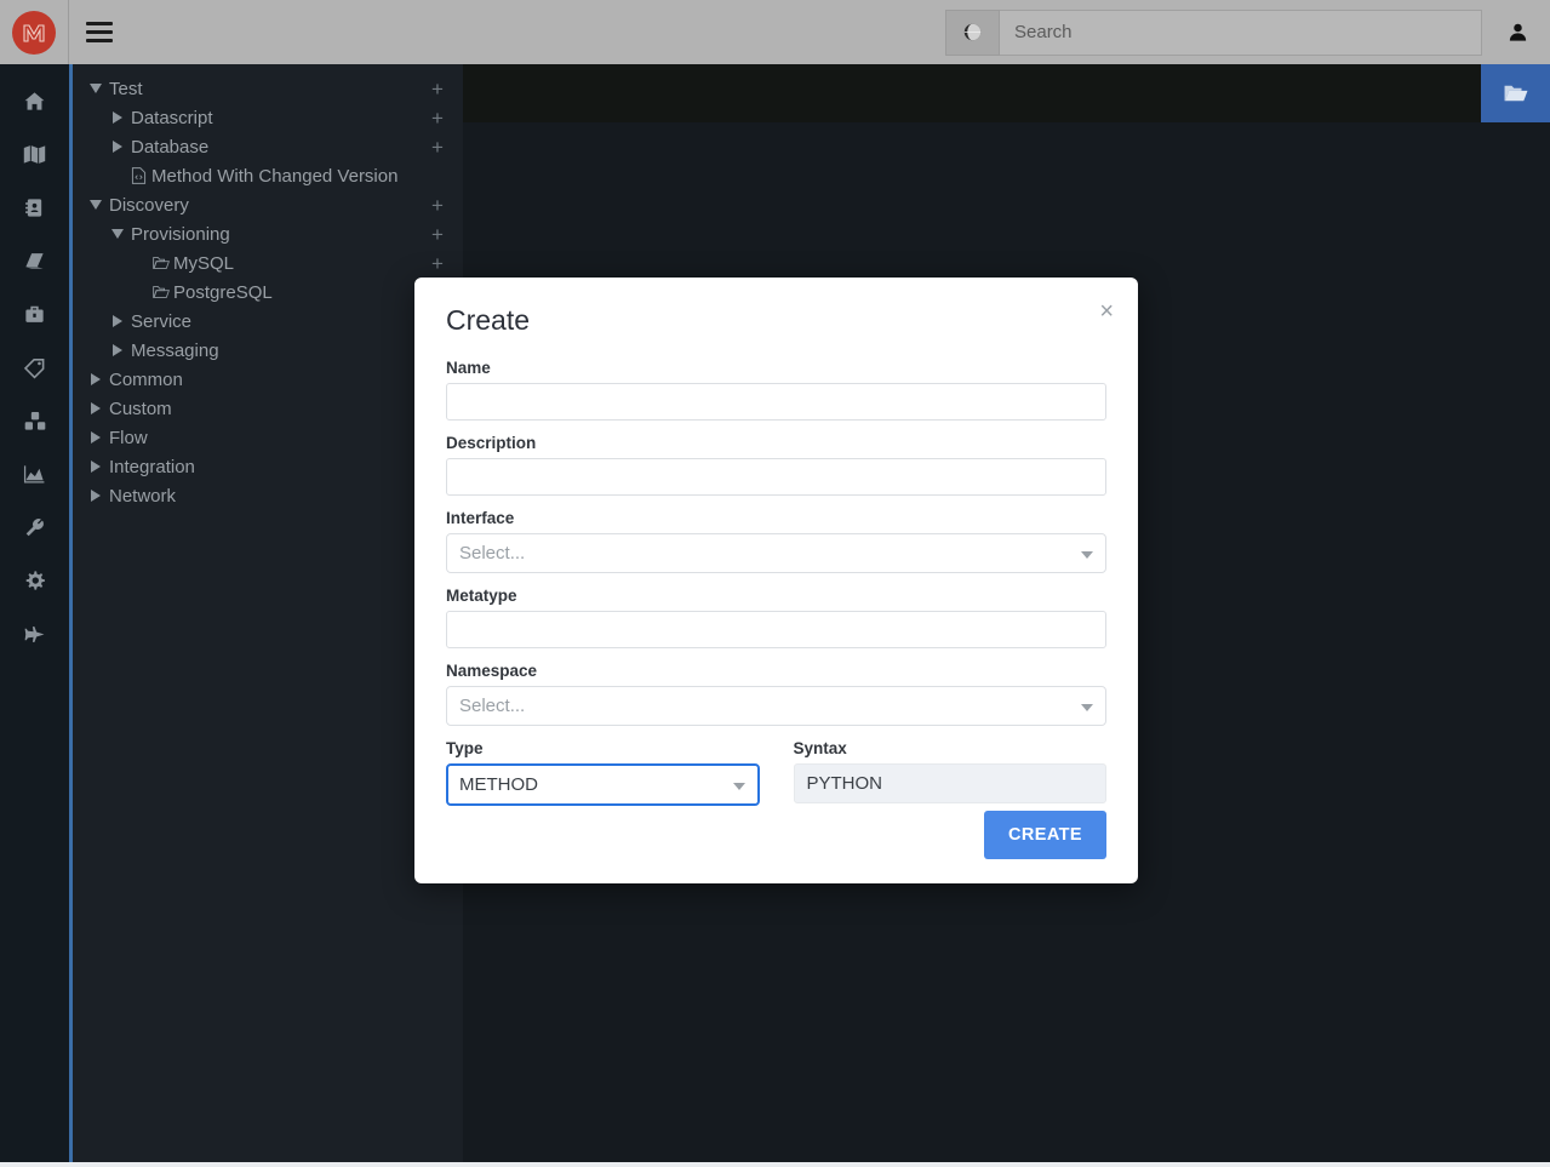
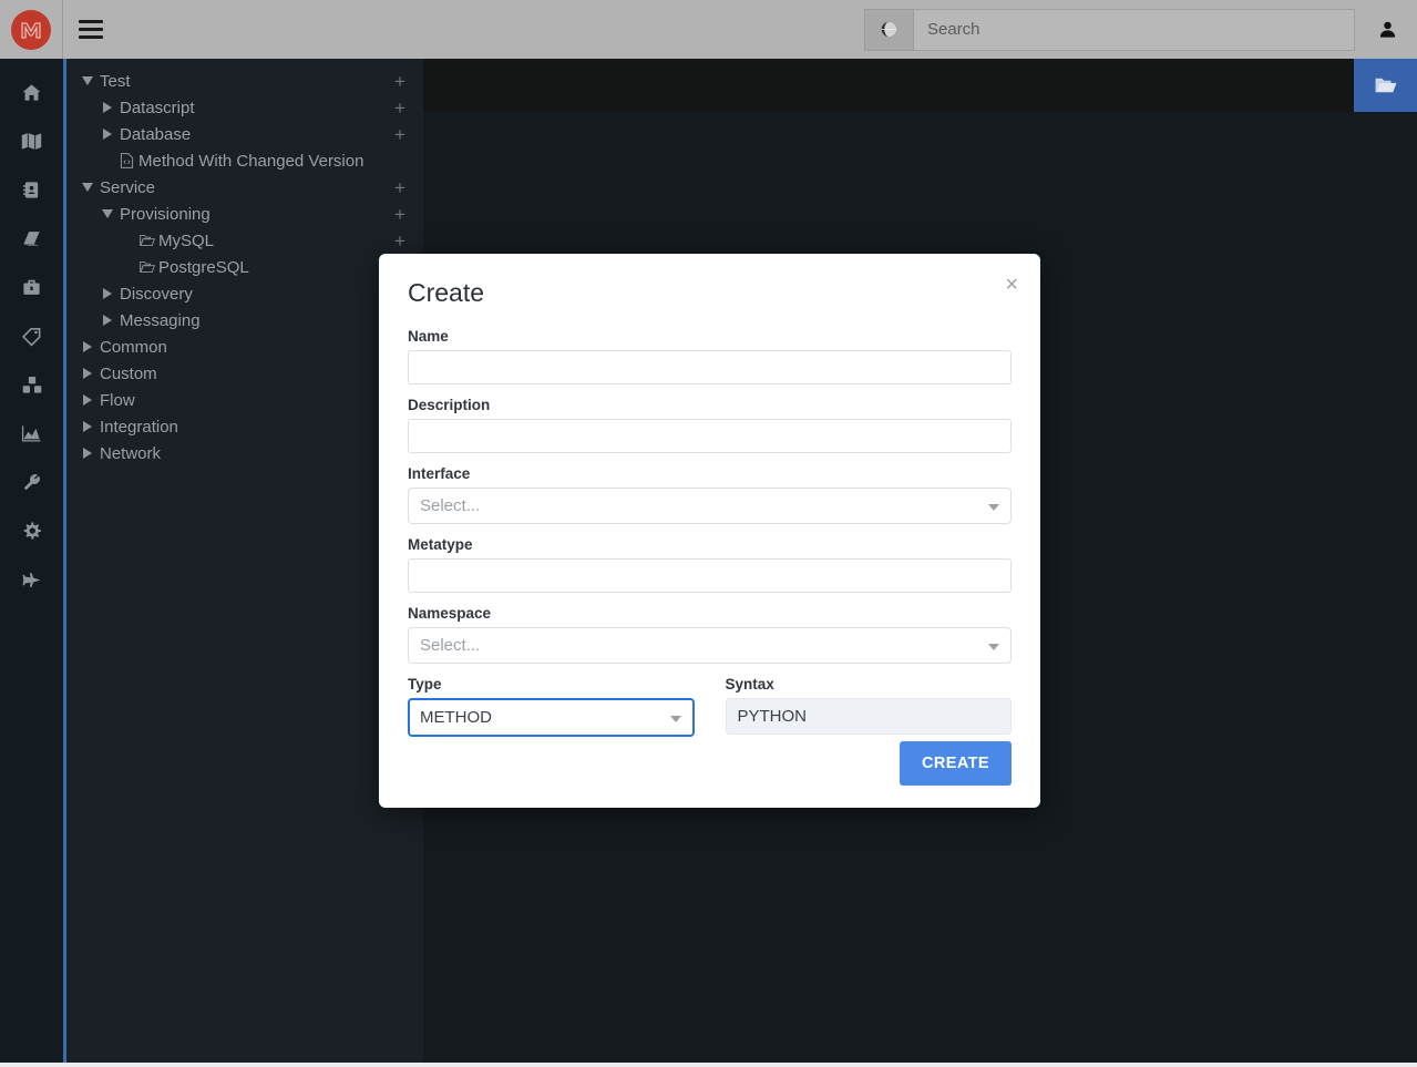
  Search
  Test
  +
  Datascript
  +
  Database
  +
  Method With Changed Version
- Discovery
+ Service
  +
  Provisioning
  +
  MySQL
  +
  PostgreSQL
- Service
+ Discovery
  Messaging
  Common
  Custom
  Flow
  Integration
  Network
  Create
  ×
  Name
  Description
  Interface
  Select...
  Metatype
  Namespace
  Select...
  Type
  METHOD
  Syntax
  PYTHON
  CREATE
